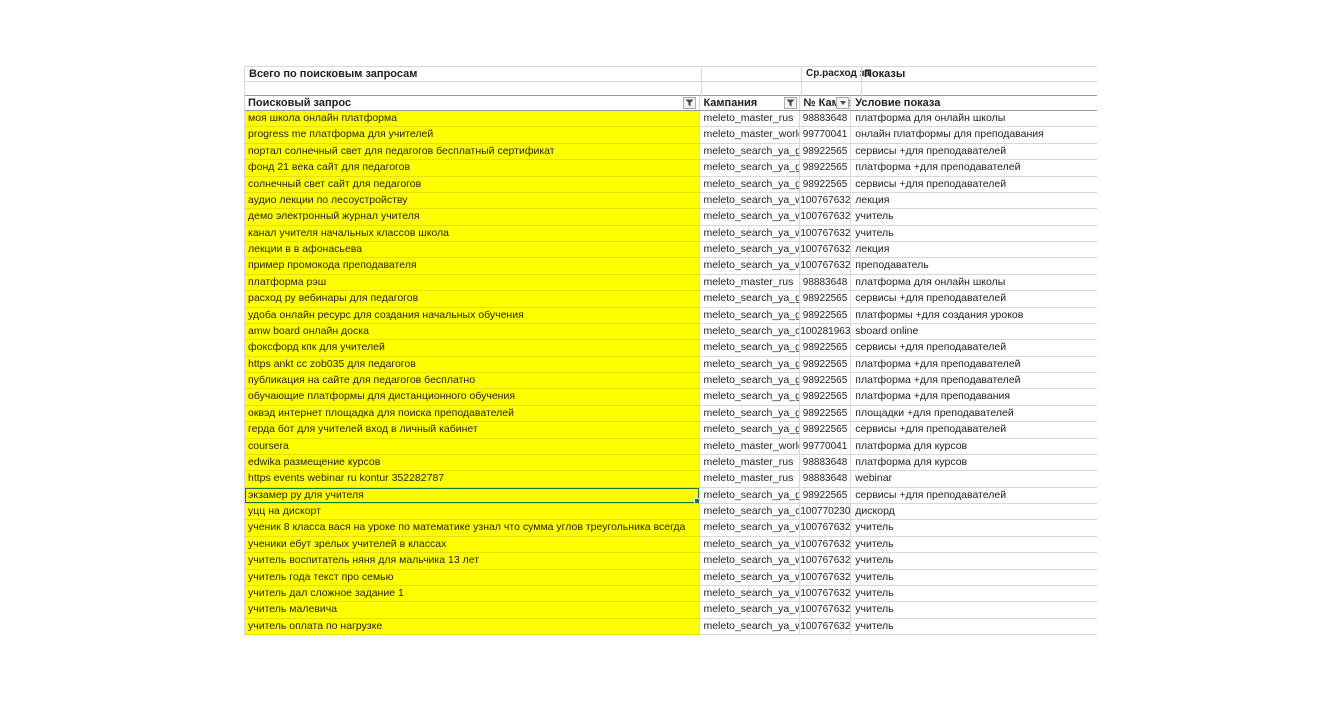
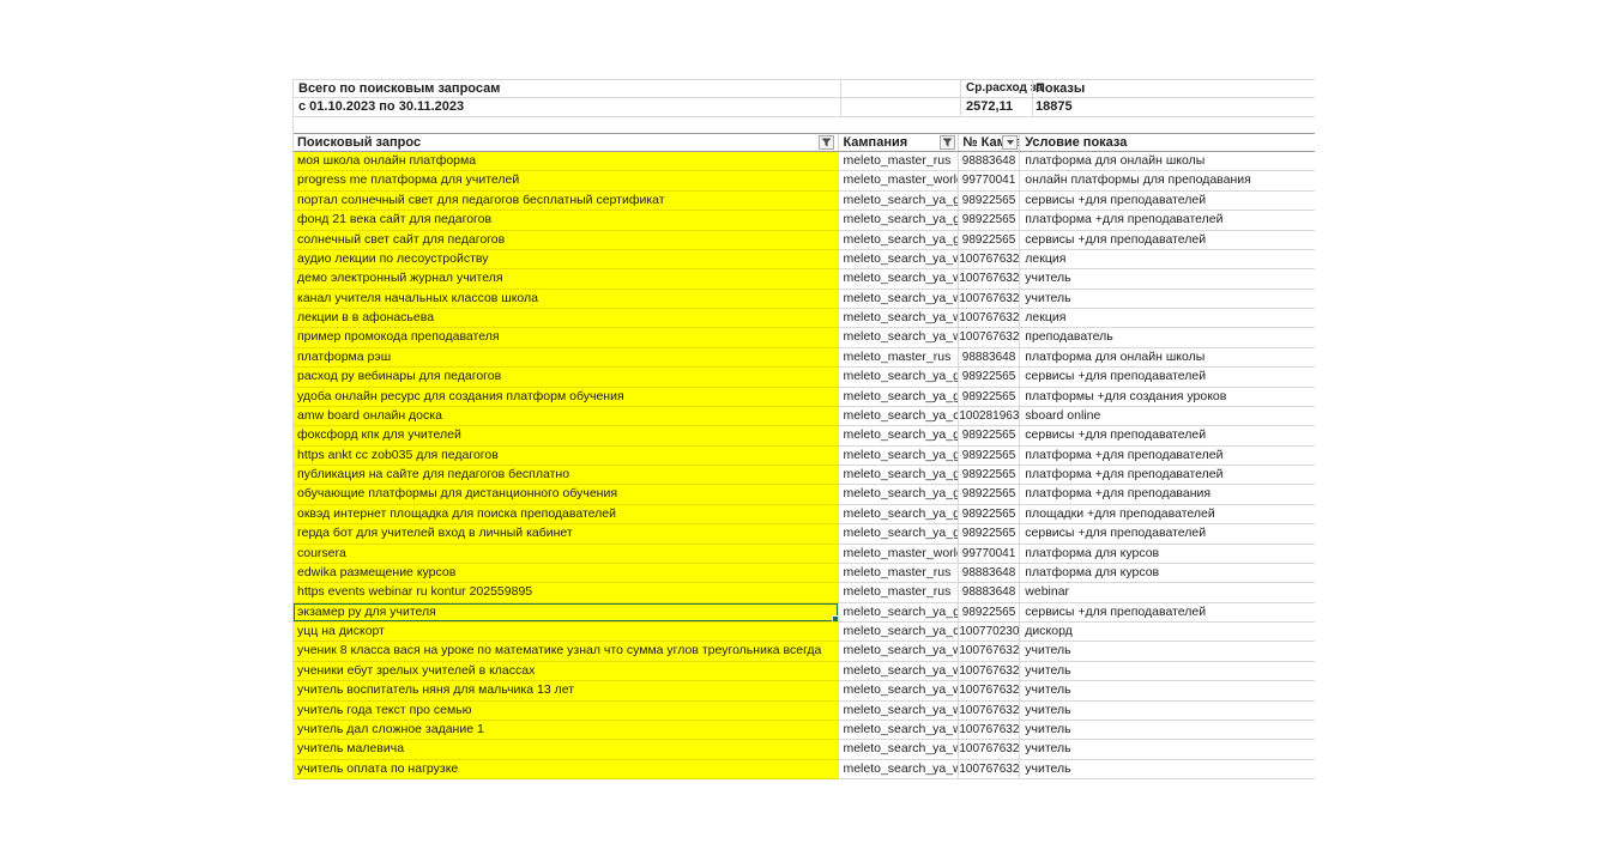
  Всего по поисковым запросам
  Ср.расход за
  Показы
+ с 01.10.2023 по 30.11.2023
+ 2572,11
+ 18875
  Поисковый запрос
  Кампания
  Условие показа
  моя школа онлайн платформа
  meleto_master_rus
  98883648
  платформа для онлайн школы
  progress me платформа для учителей
  meleto_master_worl
  99770041
  онлайн платформы для преподавания
  портал солнечный свет для педагогов бесплатный сертификат
  meleto_search_ya_g
  98922565
  сервисы +для преподавателей
  фонд 21 века сайт для педагогов
  meleto_search_ya_g
  98922565
  платформа +для преподавателей
  солнечный свет сайт для педагогов
  meleto_search_ya_g
  98922565
  сервисы +для преподавателей
  аудио лекции по лесоустройству
  meleto_search_ya_w
  100767632
  лекция
  демо электронный журнал учителя
  meleto_search_ya_w
  100767632
  учитель
  канал учителя начальных классов школа
  meleto_search_ya_w
  100767632
  учитель
  лекции в в афонасьева
  meleto_search_ya_w
  100767632
  лекция
  пример промокода преподавателя
  meleto_search_ya_w
  100767632
  преподаватель
  платформа рэш
  meleto_master_rus
  98883648
  платформа для онлайн школы
  расход ру вебинары для педагогов
  meleto_search_ya_g
  98922565
  сервисы +для преподавателей
- удоба онлайн ресурс для создания начальных обучения
+ удоба онлайн ресурс для создания платформ обучения
  meleto_search_ya_g
  98922565
  платформы +для создания уроков
  amw board онлайн доска
  meleto_search_ya_c
  100281963
  sboard online
  фоксфорд кпк для учителей
  meleto_search_ya_g
  98922565
  сервисы +для преподавателей
  https ankt cc zob035 для педагогов
  meleto_search_ya_g
  98922565
  платформа +для преподавателей
  публикация на сайте для педагогов бесплатно
  meleto_search_ya_g
  98922565
  платформа +для преподавателей
  обучающие платформы для дистанционного обучения
  meleto_search_ya_g
  98922565
  платформа +для преподавания
  оквэд интернет площадка для поиска преподавателей
  meleto_search_ya_g
  98922565
  площадки +для преподавателей
  герда бот для учителей вход в личный кабинет
  meleto_search_ya_g
  98922565
  сервисы +для преподавателей
  coursera
  meleto_master_worl
  99770041
  платформа для курсов
  edwika размещение курсов
  meleto_master_rus
  98883648
  платформа для курсов
- https events webinar ru kontur 352282787
+ https events webinar ru kontur 202559895
  meleto_master_rus
  98883648
  webinar
  экзамер ру для учителя
  meleto_search_ya_g
  98922565
  сервисы +для преподавателей
  уцц на дискорт
  meleto_search_ya_c
  100770230
  дискорд
  ученик 8 класса вася на уроке по математике узнал что сумма углов треугольника всегда
  meleto_search_ya_w
  100767632
  учитель
  ученики ебут зрелых учителей в классах
  meleto_search_ya_w
  100767632
  учитель
  учитель воспитатель няня для мальчика 13 лет
  meleto_search_ya_w
  100767632
  учитель
  учитель года текст про семью
  meleto_search_ya_w
  100767632
  учитель
  учитель дал сложное задание 1
  meleto_search_ya_w
  100767632
  учитель
  учитель малевича
  meleto_search_ya_w
  100767632
  учитель
  учитель оплата по нагрузке
  meleto_search_ya_w
  100767632
  учитель
